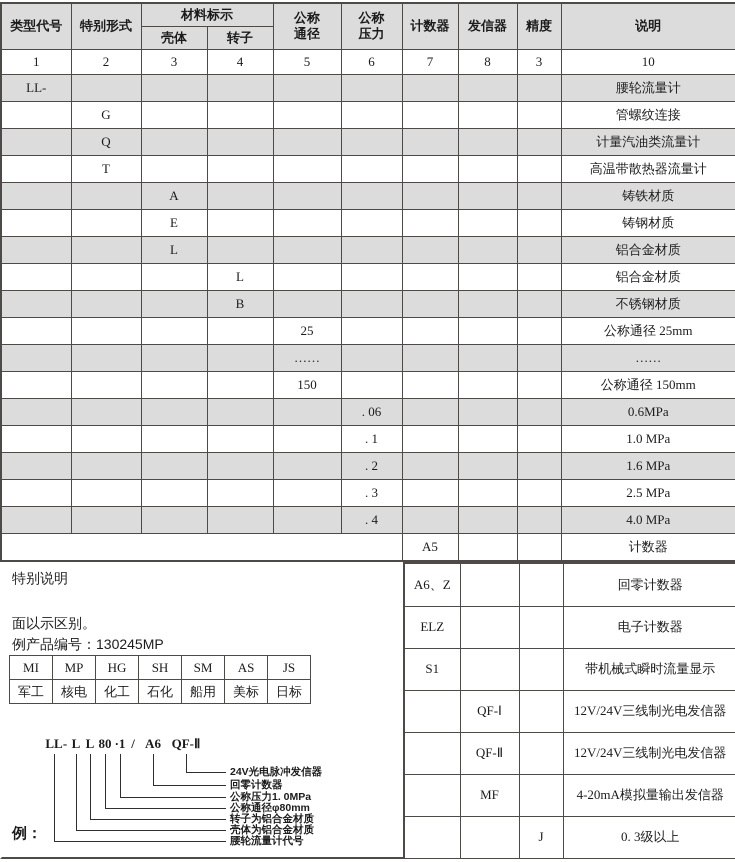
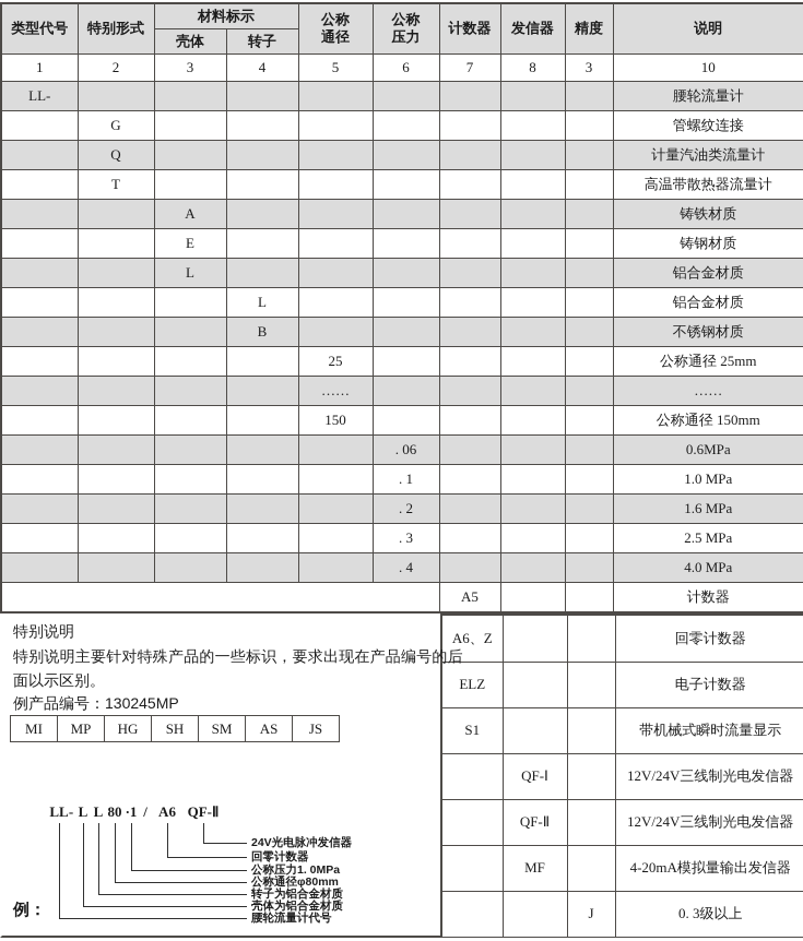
  类型代号	特别形式	材料标示	公称 通径	公称 压力	计数器	发信器	精度	说明
  壳体	转子
  1	2	3	4	5	6	7	8	3	10
  LL-									腰轮流量计
  	G								管螺纹连接
  	Q								计量汽油类流量计
  	T								高温带散热器流量计
  		A							铸铁材质
  		E							铸钢材质
  		L							铝合金材质
  			L						铝合金材质
  			B						不锈钢材质
  				25					公称通径 25mm
  				……					……
  				150					公称通径 150mm
  					. 06				0.6MPa
  					. 1				1.0 MPa
  					. 2				1.6 MPa
  					. 3				2.5 MPa
  					. 4				4.0 MPa
  	A5			计数器
  特别说明
+ 特别说明主要针对特殊产品的一些标识，要求出现在产品编号的后
  面以示区别。
  例产品编号：130245MP
  MI	MP	HG	SH	SM	AS	JS
- 军工	核电	化工	石化	船用	美标	日标
  例：
  LL
  -
  L
  L
  80
  ·1
  /
  A6
  QF-Ⅱ
  24V光电脉冲发信器
  回零计数器
  公称压力1. 0MPa
  公称通径φ80mm
  转子为铝合金材质
  壳体为铝合金材质
  腰轮流量计代号
  A6、Z			回零计数器
  ELZ			电子计数器
  S1			带机械式瞬时流量显示
  	QF-Ⅰ		12V/24V三线制光电发信器
  	QF-Ⅱ		12V/24V三线制光电发信器
  	MF		4-20mA模拟量输出发信器
  		J	0. 3级以上
